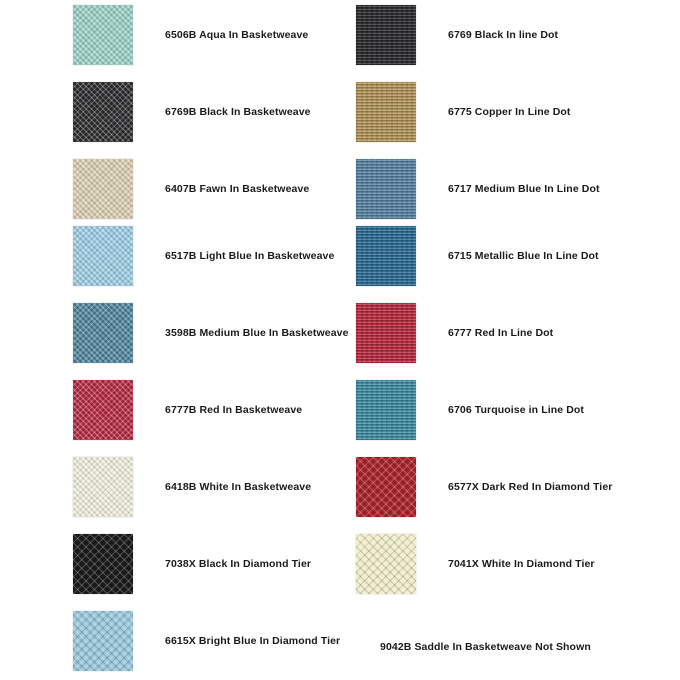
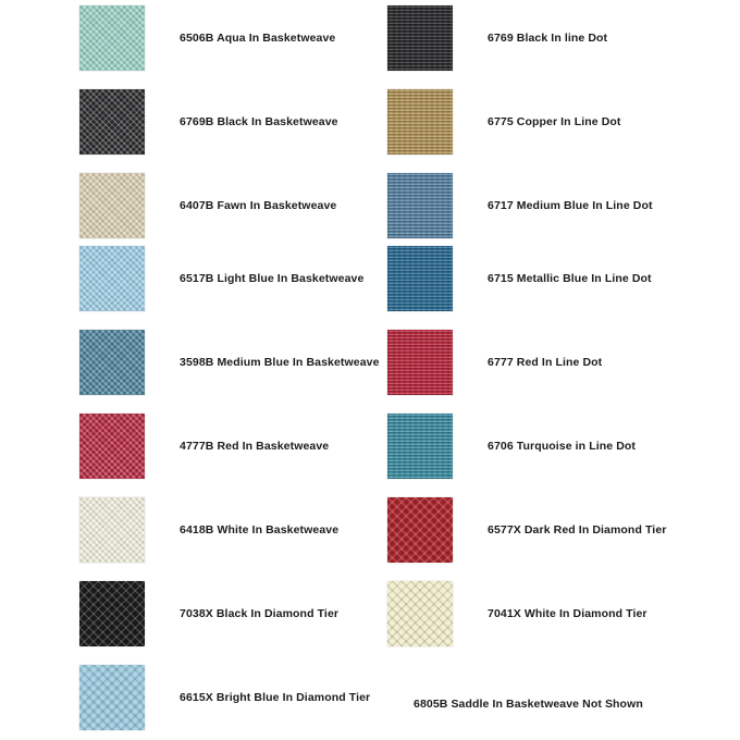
  6506B Aqua In Basketweave
  6769B Black In Basketweave
  6407B Fawn In Basketweave
  6517B Light Blue In Basketweave
  3598B Medium Blue In Basketweave
- 6777B Red In Basketweave
+ 4777B Red In Basketweave
  6418B White In Basketweave
  7038X Black In Diamond Tier
  6615X Bright Blue In Diamond Tier
  6769 Black In line Dot
  6775 Copper In Line Dot
  6717 Medium Blue In Line Dot
  6715 Metallic Blue In Line Dot
  6777 Red In Line Dot
  6706 Turquoise in Line Dot
  6577X Dark Red In Diamond Tier
  7041X White In Diamond Tier
- 9042B Saddle In Basketweave Not Shown
+ 6805B Saddle In Basketweave Not Shown
